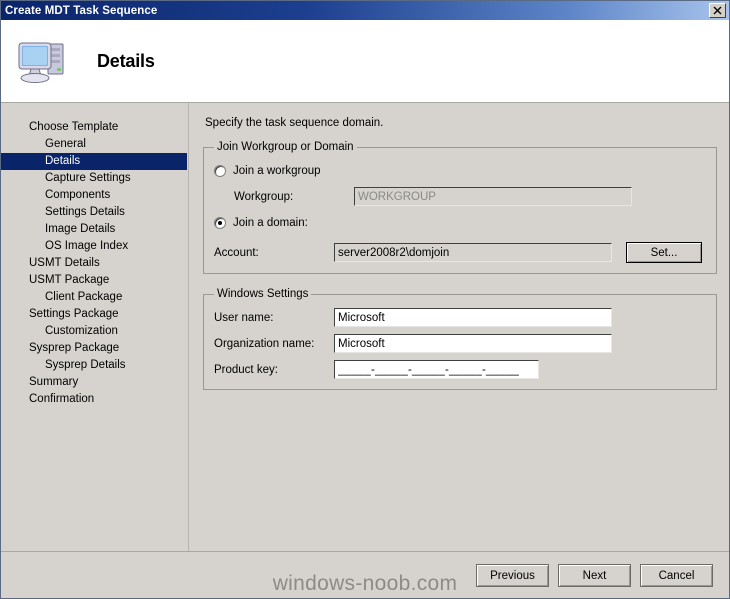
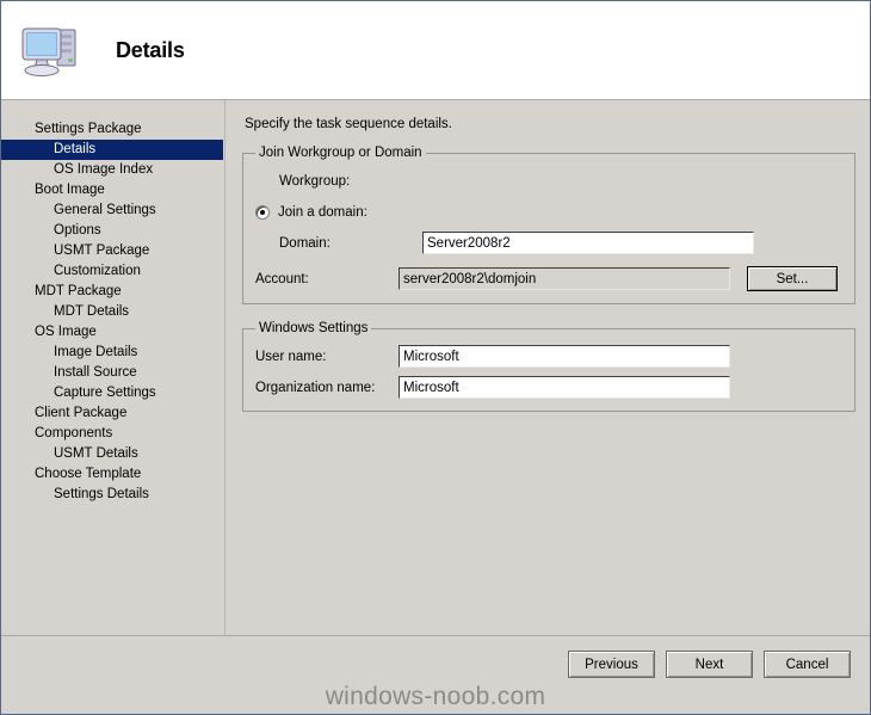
- Create MDT Task Sequence
  Details
- Choose Template
+ Settings Package
- General
  Details
- Capture Settings
+ OS Image Index
+ Boot Image
+ General Settings
+ Options
- Components
+ USMT Package
- Settings Details
+ Customization
+ MDT Package
+ MDT Details
+ OS Image
  Image Details
+ Install Source
- OS Image Index
+ Capture Settings
- USMT Details
+ Client Package
- USMT Package
+ Components
- Client Package
+ USMT Details
- Settings Package
+ Choose Template
- Customization
+ Settings Details
- Sysprep Package
- Sysprep Details
- Summary
- Confirmation
- Specify the task sequence domain.
+ Specify the task sequence details.
  Join Workgroup or Domain
- Join a workgroup
  Workgroup:
- WORKGROUP
  Join a domain:
+ Domain:
+ Server2008r2
  Account:
  server2008r2\domjoin
  Set...
  Windows Settings
  User name:
  Microsoft
  Organization name:
  Microsoft
- Product key:
- _____-_____-_____-_____-_____
  Previous
  Next
  Cancel
  windows-noob.com
